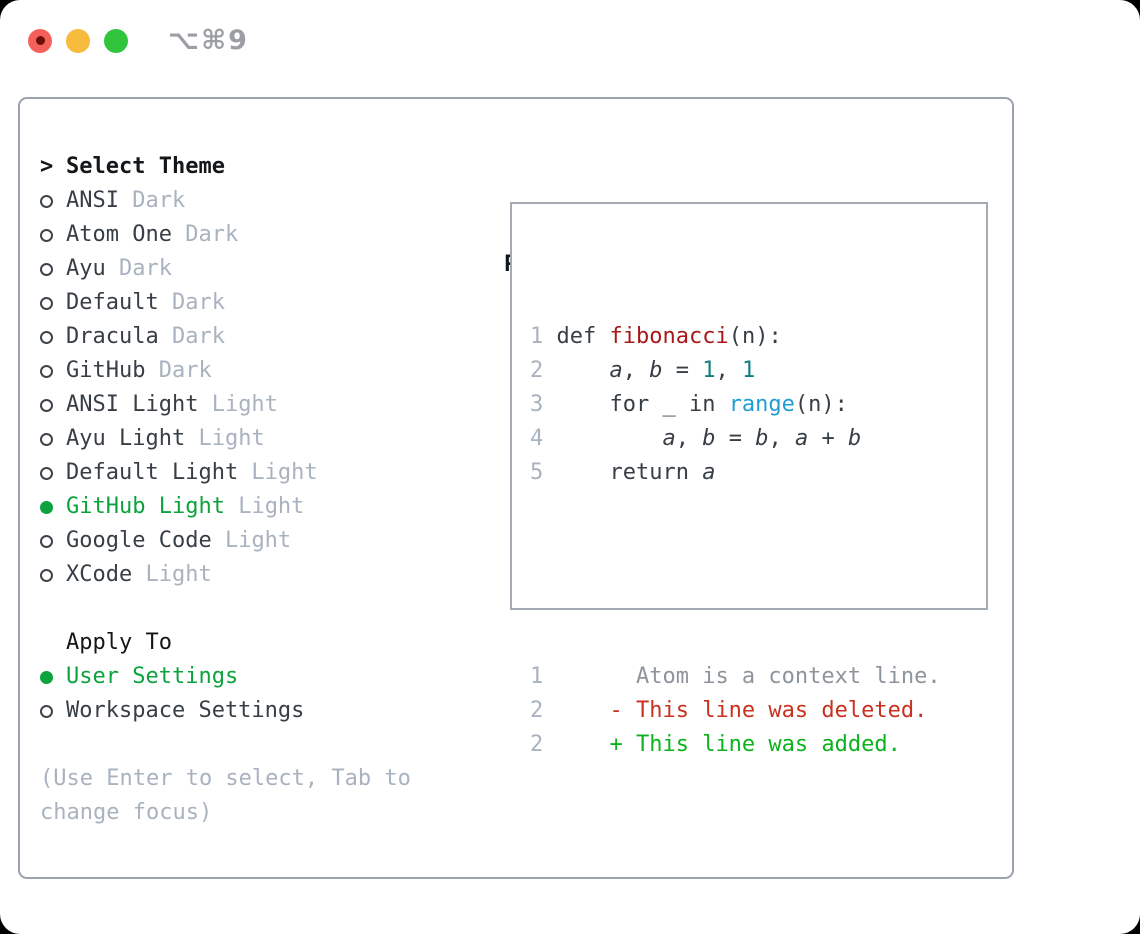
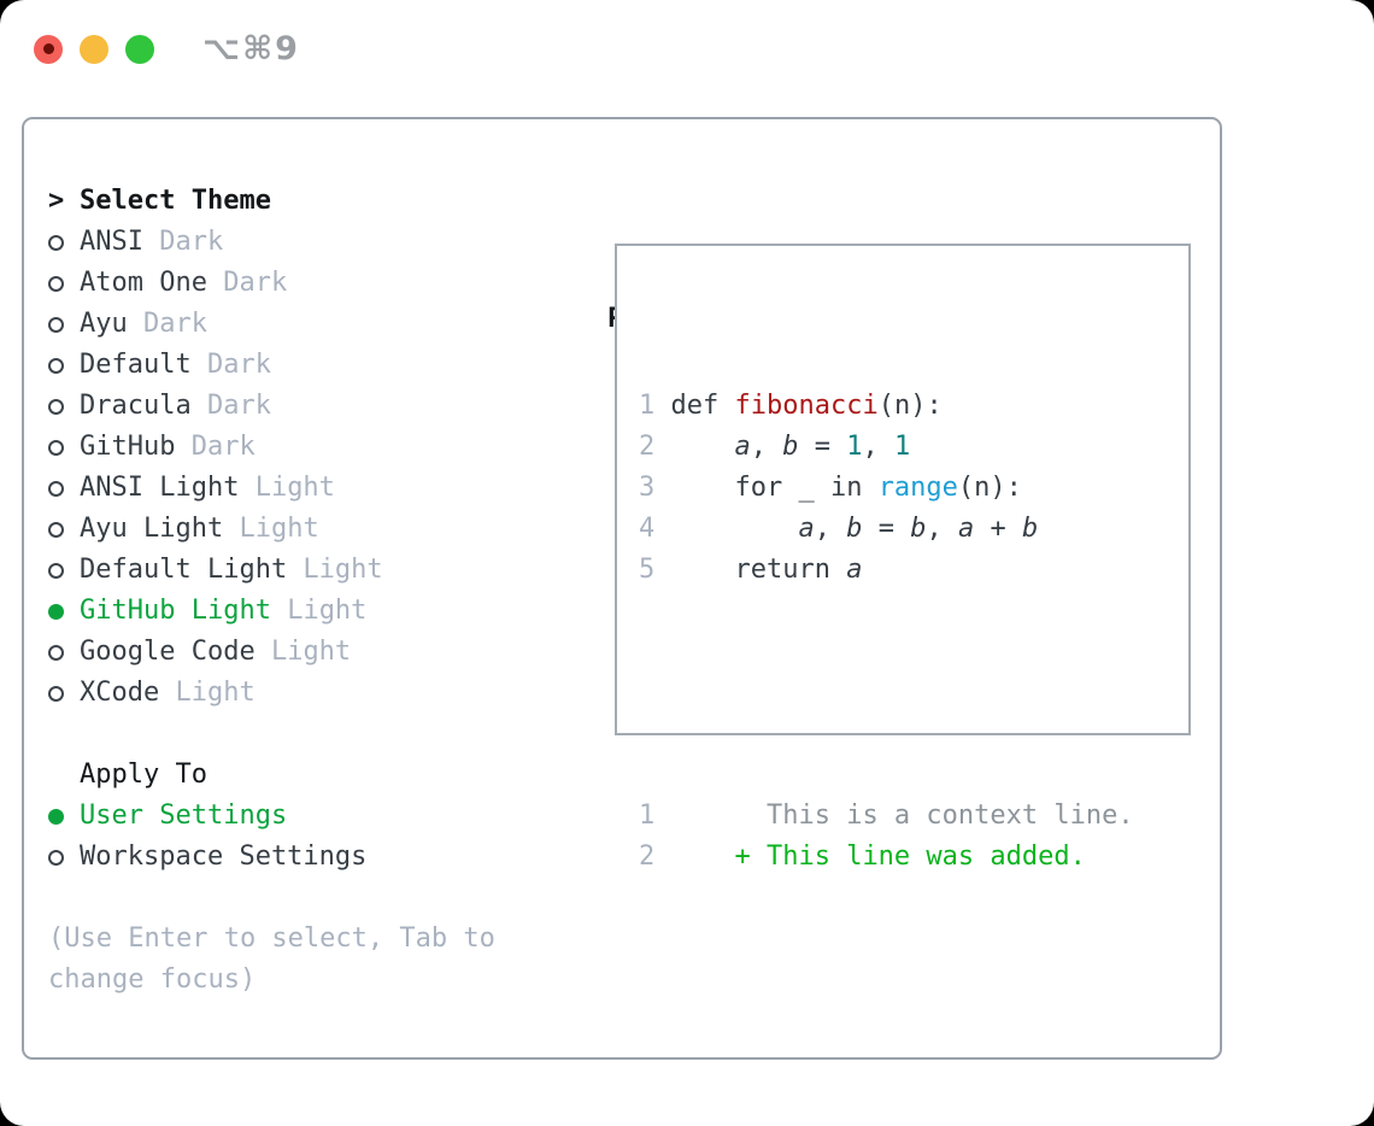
  ⌥⌘9
  >
  Select Theme
  ANSI
  Dark
  Atom One
  Dark
  Ayu
  Dark
  Default
  Dark
  Dracula
  Dark
  GitHub
  Dark
  ANSI Light
  Light
  Ayu Light
  Light
  Default Light
  Light
  GitHub Light
  Light
  Google Code
  Light
  XCode
  Light
  Apply To
  User Settings
  Workspace Settings
  (Use Enter to select, Tab to change focus)
  1 def fibonacci(n):
  2 a, b = 1, 1
  3 for _ in range(n):
  4 a, b = b, a + b
  5 return a
- 1 Atom is a context line.
+ 1 This is a context line.
- 2 - This line was deleted.
  2 + This line was added.
